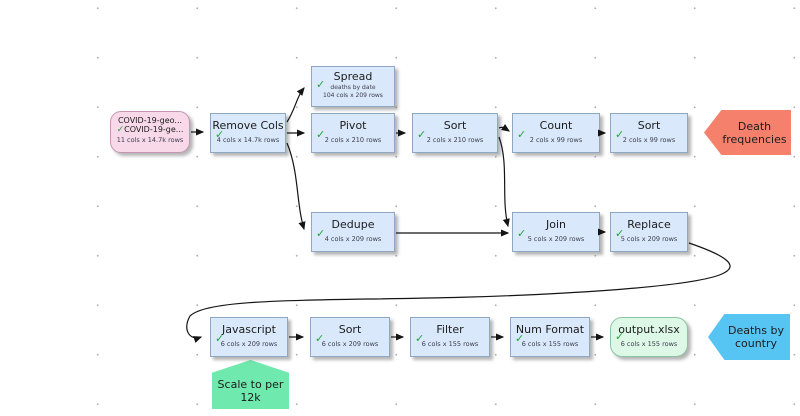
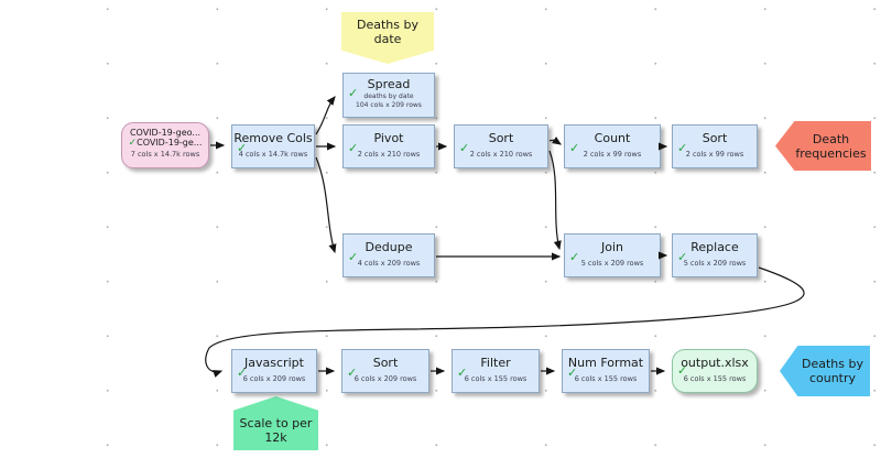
+ Deaths by date
  Death frequencies
  Deaths by country
  Scale to per 12k
  COVID-19-geo...
  ✓COVID-19-ge...
- 11 cols x 14.7k rows
+ 7 cols x 14.7k rows
  ✓
  Remove Cols
  4 cols x 14.7k rows
  ✓
  Spread
  ✓
  Pivot
  2 cols x 210 rows
  ✓
  Sort
  2 cols x 210 rows
  ✓
  Count
  2 cols x 99 rows
  ✓
  Sort
  2 cols x 99 rows
  ✓
  Dedupe
  4 cols x 209 rows
  ✓
  Join
  5 cols x 209 rows
  ✓
  Replace
  5 cols x 209 rows
  ✓
  Javascript
  6 cols x 209 rows
  ✓
  Sort
  6 cols x 209 rows
  ✓
  Filter
  6 cols x 155 rows
  ✓
  Num Format
  6 cols x 155 rows
  ✓
  output.xlsx
  6 cols x 155 rows
